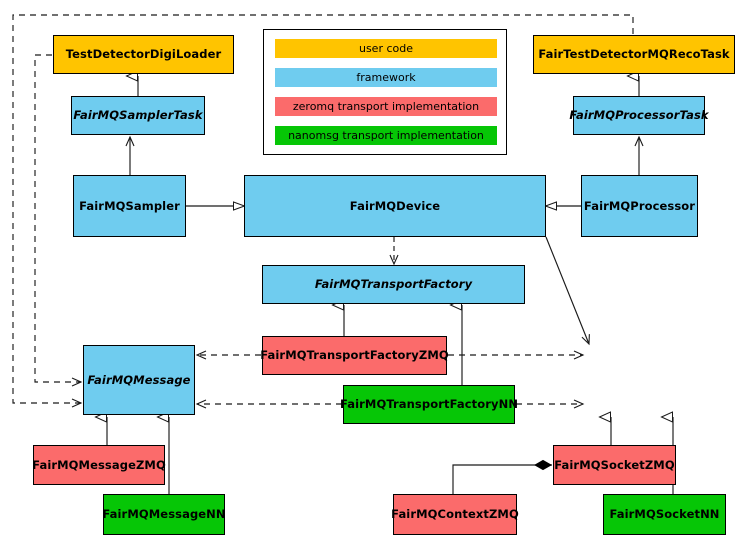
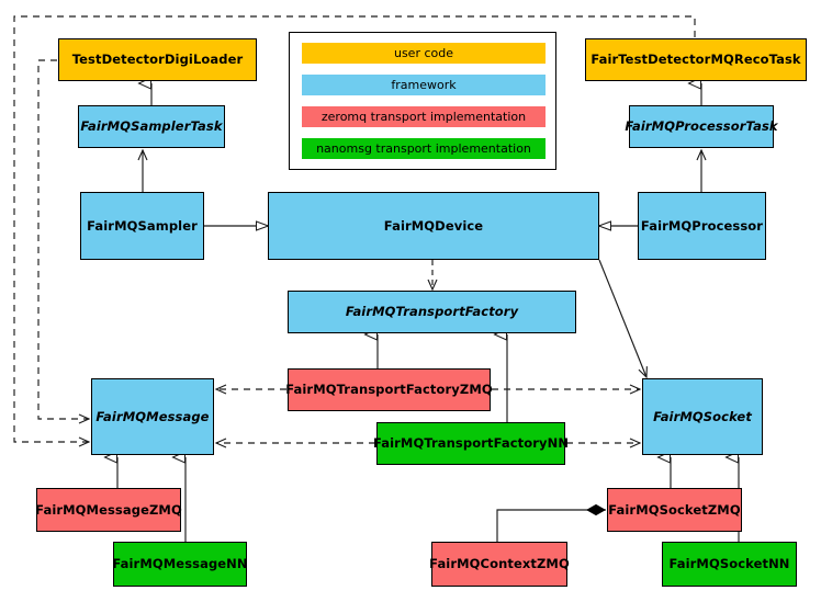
  TestDetectorDigiLoader
  FairMQSamplerTask
  FairMQSampler
  FairMQDevice
  FairTestDetectorMQRecoTask
  FairMQProcessorTask
  FairMQProcessor
  FairMQTransportFactory
  FairMQTransportFactoryZMQ
  FairMQTransportFactoryNN
  FairMQMessage
+ FairMQSocket
  FairMQMessageZMQ
  FairMQMessageNN
  FairMQSocketZMQ
  FairMQContextZMQ
  FairMQSocketNN
  user code
  framework
  zeromq transport implementation
  nanomsg transport implementation
